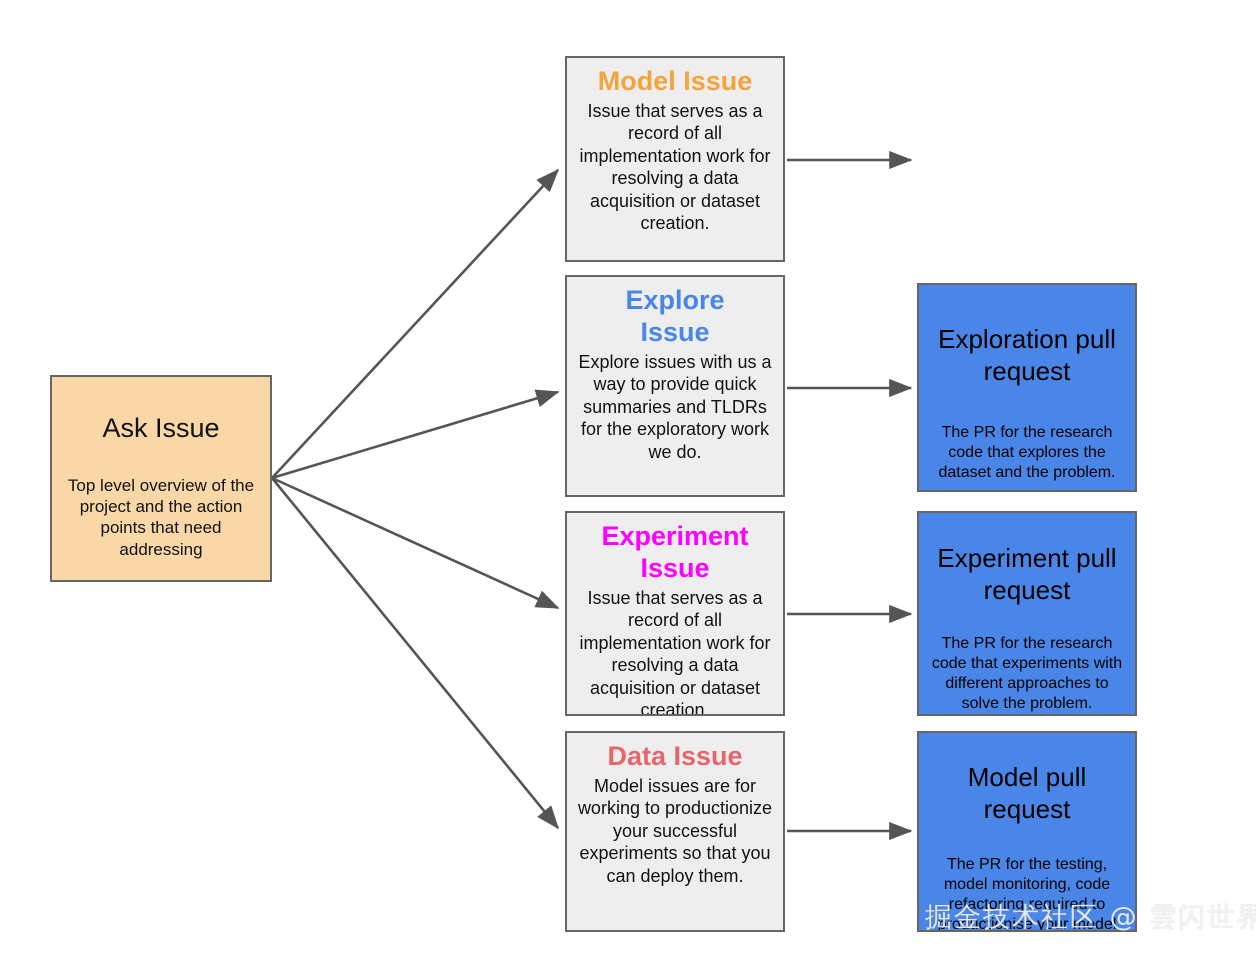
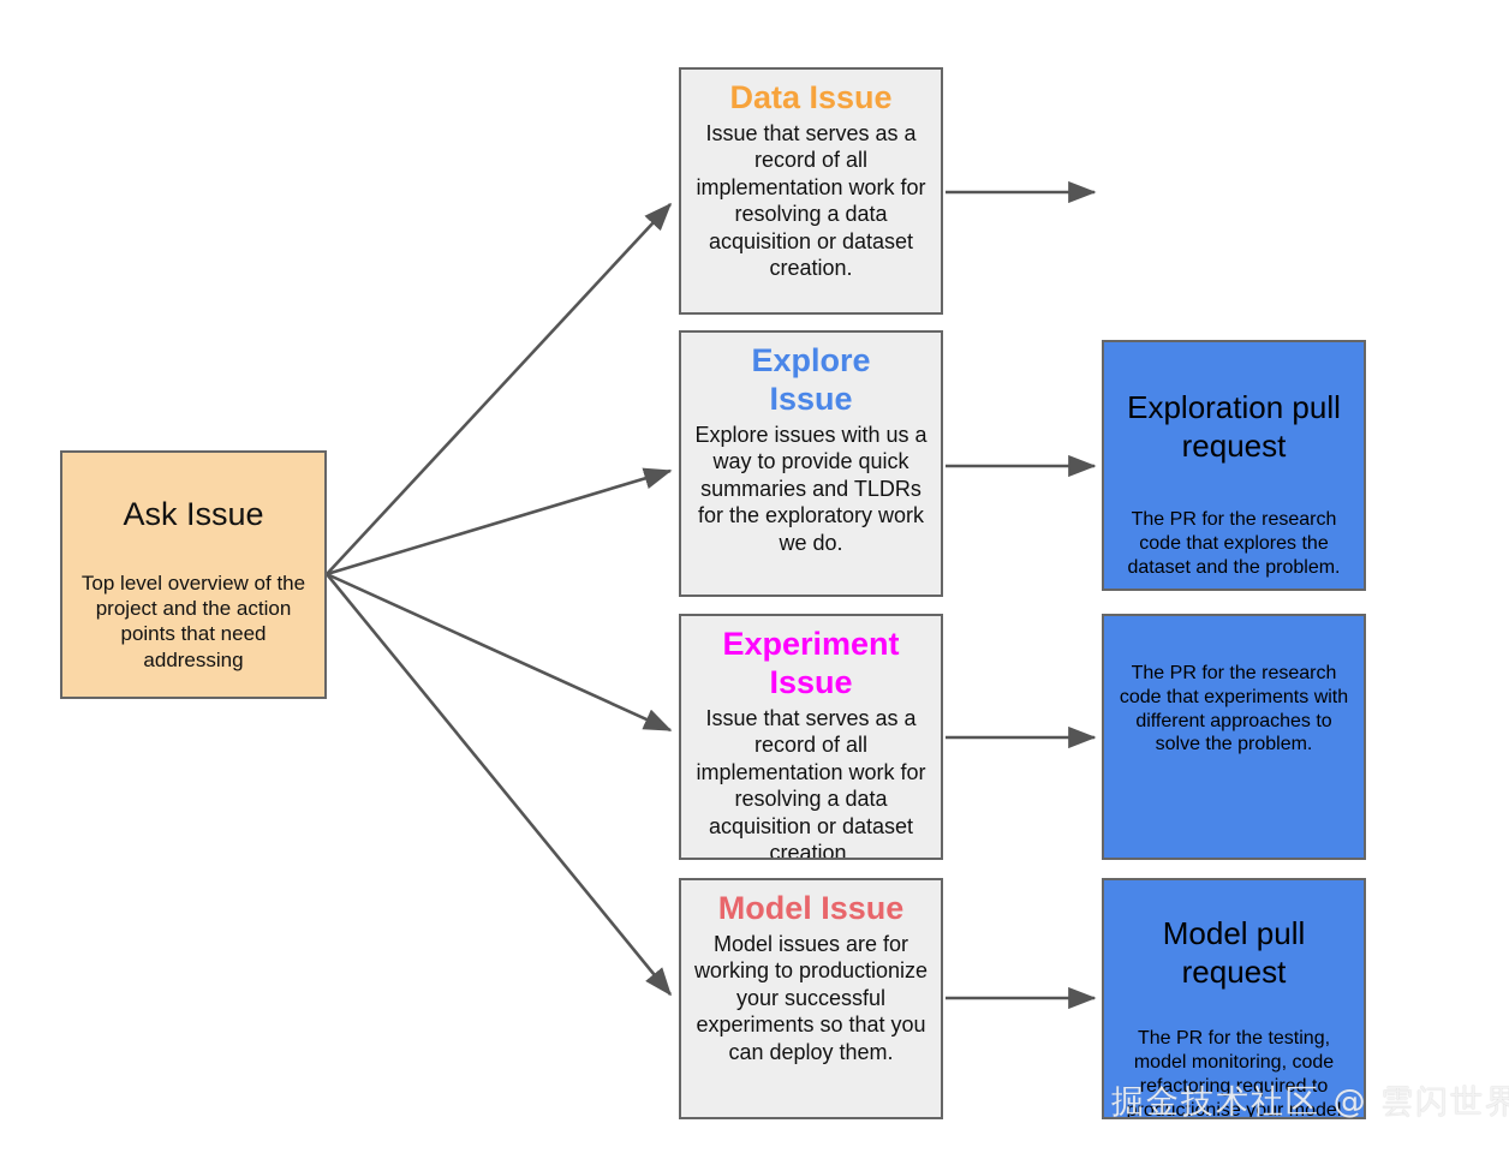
  Ask Issue
  Top level overview of the project and the action points that need addressing
- Model Issue
+ Data Issue
  Issue that serves as a record of all implementation work for resolving a data acquisition or dataset creation.
  Explore Issue
  Explore issues with us a way to provide quick summaries and TLDRs for the exploratory work we do.
  Experiment Issue
  Issue that serves as a record of all implementation work for resolving a data acquisition or dataset creation.
- Data Issue
+ Model Issue
  Model issues are for working to productionize your successful experiments so that you can deploy them.
  Exploration pull request
  The PR for the research code that explores the dataset and the problem.
- Experiment pull request
  The PR for the research code that experiments with different approaches to solve the problem.
  Model pull request
  The PR for the testing, model monitoring, code refactoring required to productionise your model
  掘金技术社区 @ 雲闪世界
